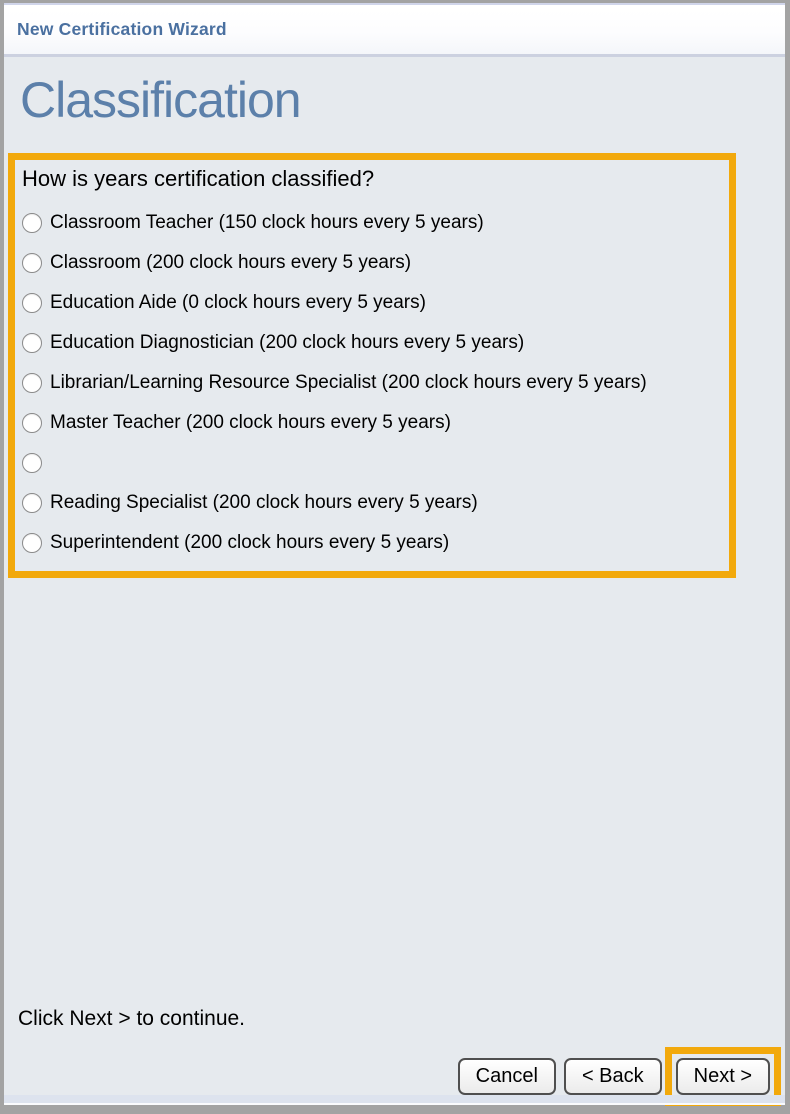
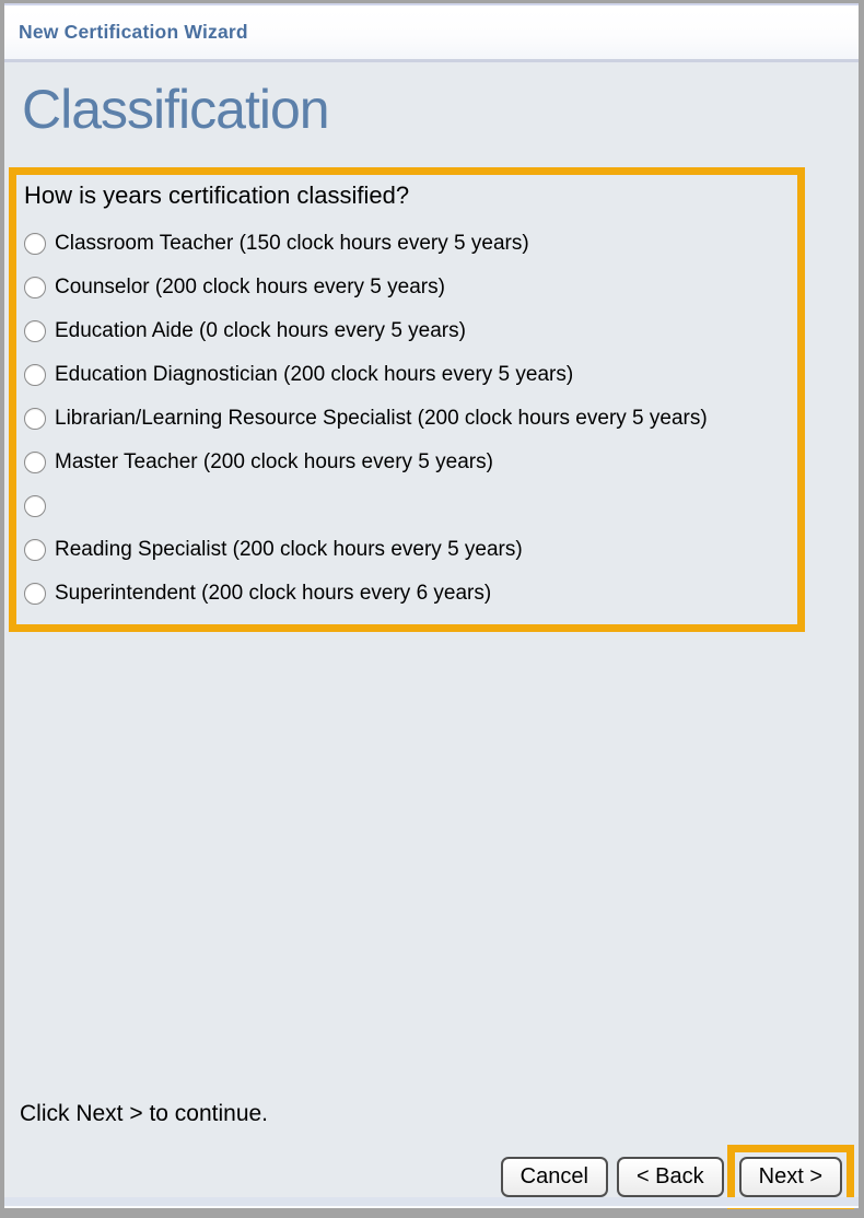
  New Certification Wizard
  Classification
  How is years certification classified?
  Classroom Teacher (150 clock hours every 5 years)
- Classroom (200 clock hours every 5 years)
+ Counselor (200 clock hours every 5 years)
  Education Aide (0 clock hours every 5 years)
  Education Diagnostician (200 clock hours every 5 years)
  Librarian/Learning Resource Specialist (200 clock hours every 5 years)
  Master Teacher (200 clock hours every 5 years)
  Reading Specialist (200 clock hours every 5 years)
- Superintendent (200 clock hours every 5 years)
+ Superintendent (200 clock hours every 6 years)
  Click Next > to continue.
  Cancel
  < Back
  Next >
